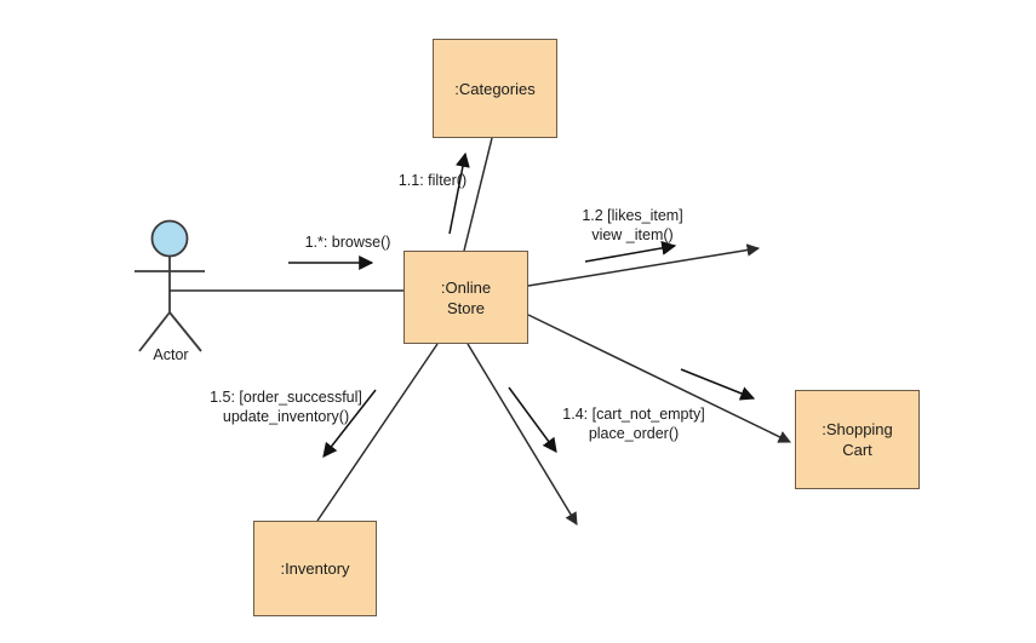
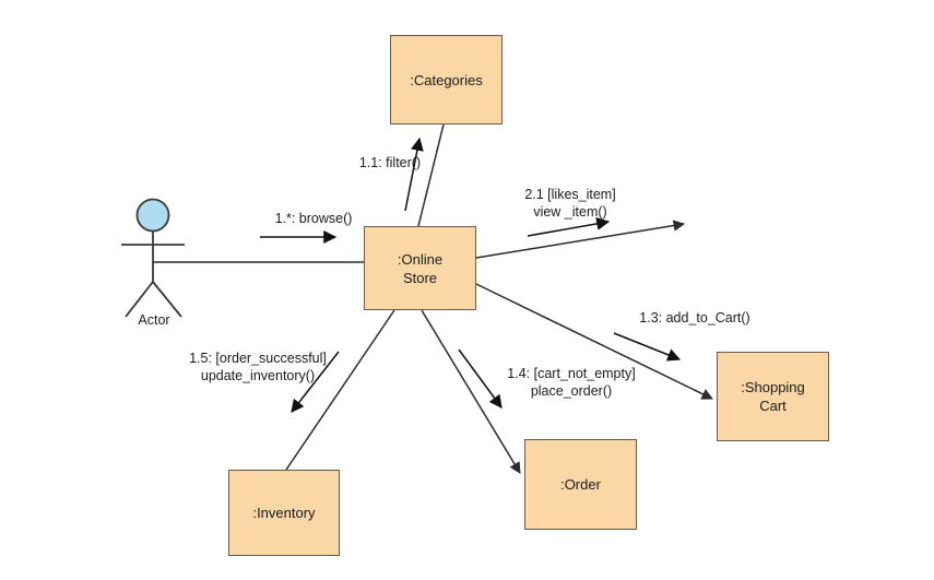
  :Categories
  :Online
  Store
  :Shopping
  Cart
+ :Order
  :Inventory
  Actor
  1.*: browse()
  1.1: filter()
- 1.2 [likes_item]
+ 2.1 [likes_item]
  view _item()
+ 1.3: add_to_Cart()
  1.4: [cart_not_empty]
  place_order()
  1.5: [order_successful]
  update_inventory()
